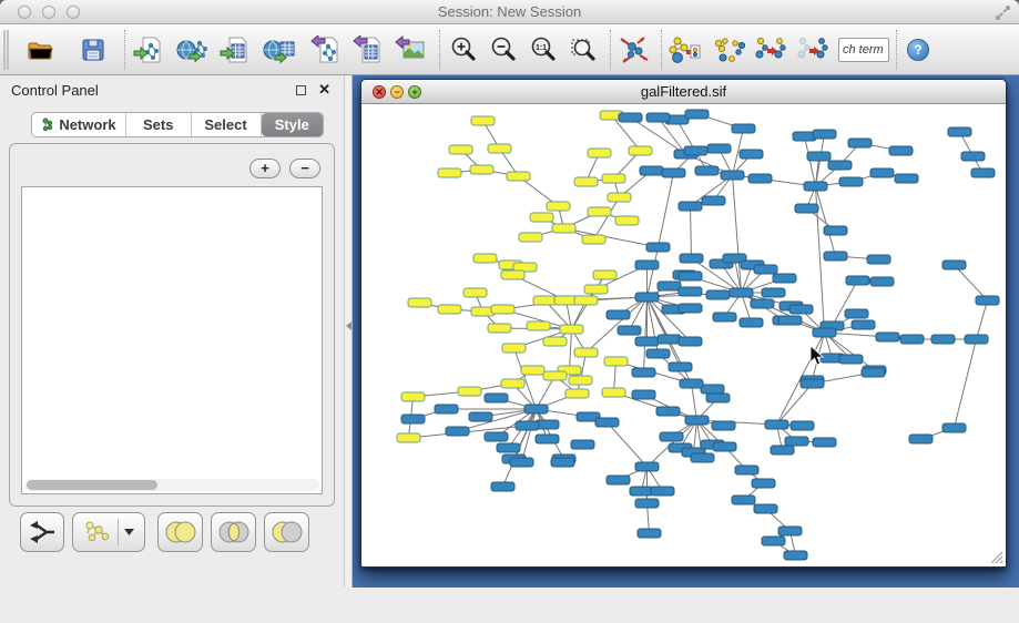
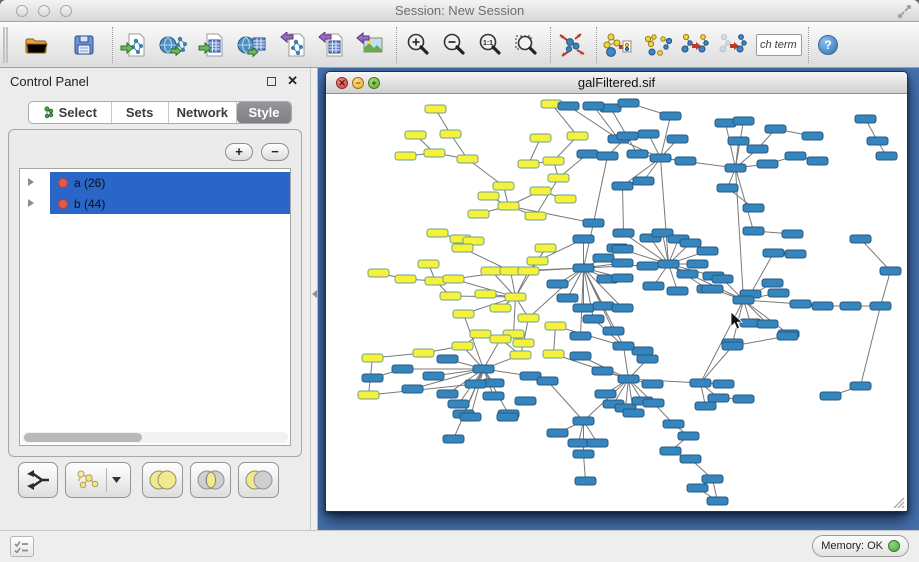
  Session: New Session
  ch term
  ?
  Control Panel
  ✕
- Network
+ Select
  Sets
- Select
+ Network
  Style
  +
  −
+ a (26)
+ b (44)
  ✕
  −
  +
  galFiltered.sif
+ Memory: OK
